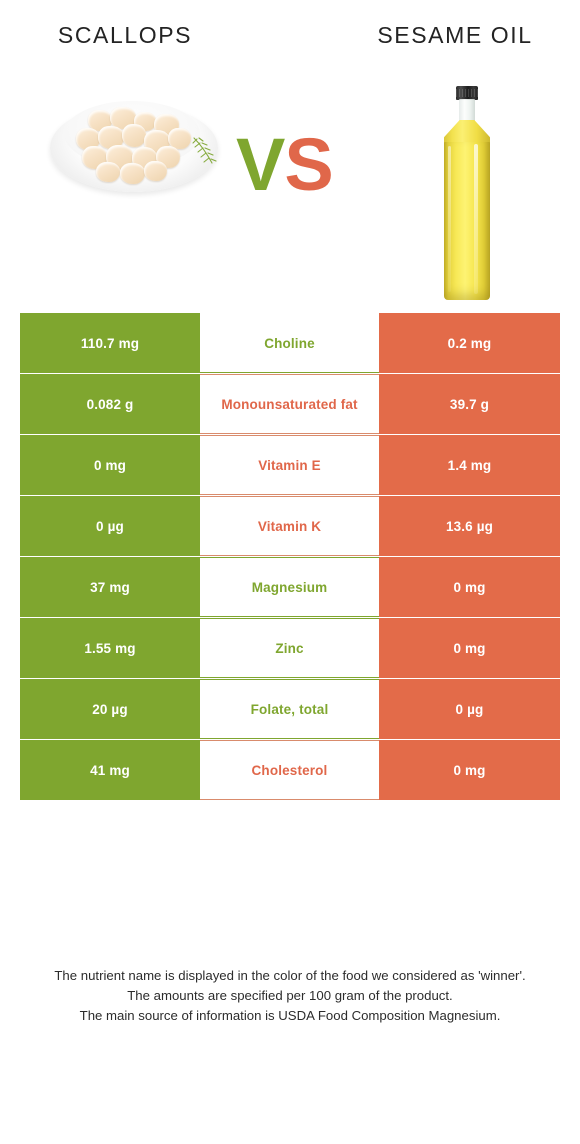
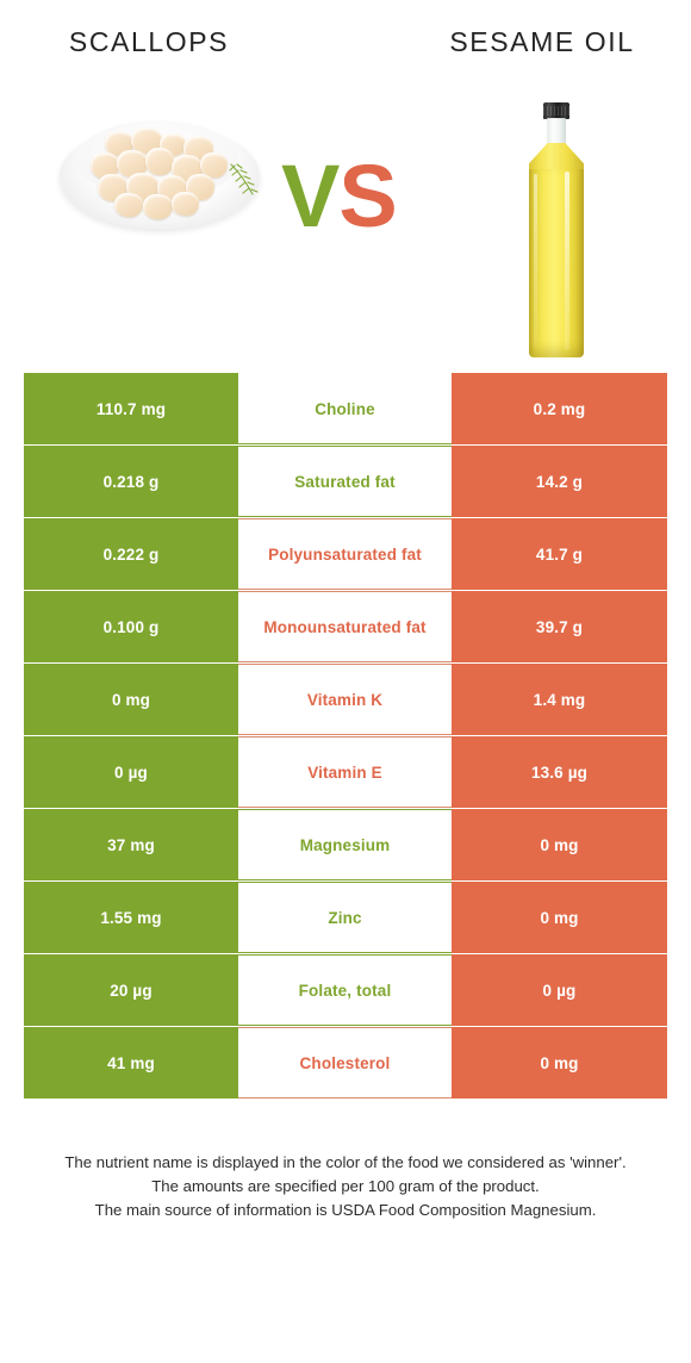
  SCALLOPS
  SESAME OIL
  VS
  110.7 mg
  Choline
  0.2 mg
+ 0.218 g
+ Saturated fat
+ 14.2 g
+ 0.222 g
+ Polyunsaturated fat
+ 41.7 g
- 0.082 g
+ 0.100 g
  Monounsaturated fat
  39.7 g
  0 mg
- Vitamin E
+ Vitamin K
  1.4 mg
  0 µg
- Vitamin K
+ Vitamin E
  13.6 µg
  37 mg
  Magnesium
  0 mg
  1.55 mg
  Zinc
  0 mg
  20 µg
  Folate, total
  0 µg
  41 mg
  Cholesterol
  0 mg
  The nutrient name is displayed in the color of the food we considered as 'winner'.
  The amounts are specified per 100 gram of the product.
  The main source of information is USDA Food Composition Magnesium.
